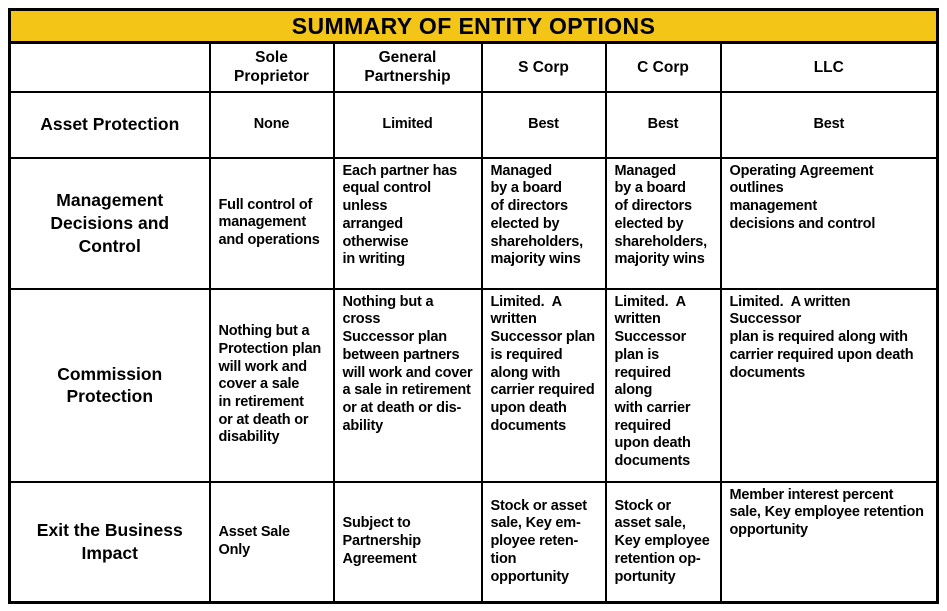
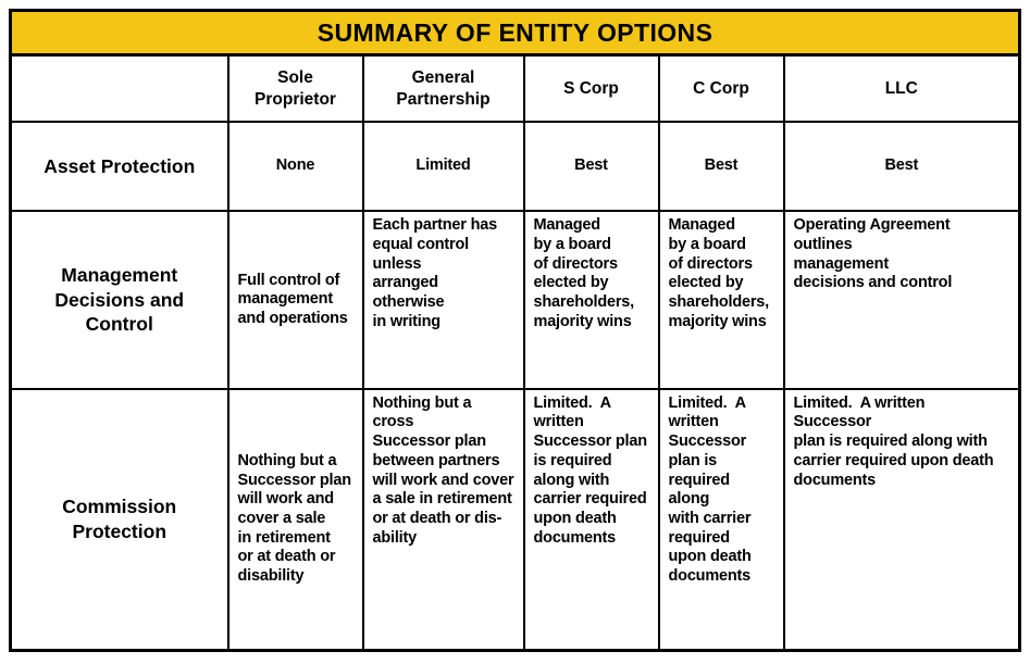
  SUMMARY OF ENTITY OPTIONS
  	Sole Proprietor	General Partnership	S Corp	C Corp	LLC
  Asset Protection	None	Limited	Best	Best	Best
  Management Decisions and Control	Full control of management and operations	Each partner has equal control unless arranged otherwise in writing	Managed by a board of directors elected by shareholders, majority wins	Managed by a board of directors elected by shareholders, majority wins	Operating Agreement outlines management decisions and control
- Commission Protection	Nothing but a Protection plan will work and cover a sale in retirement or at death or disability	Nothing but a cross Successor plan between partners will work and cover a sale in retirement or at death or dis- ability	Limited. A written Successor plan is required along with carrier required upon death documents	Limited. A written Successor plan is required along with carrier required upon death documents	Limited. A written Successor plan is required along with carrier required upon death documents
+ Commission Protection	Nothing but a Successor plan will work and cover a sale in retirement or at death or disability	Nothing but a cross Successor plan between partners will work and cover a sale in retirement or at death or dis- ability	Limited. A written Successor plan is required along with carrier required upon death documents	Limited. A written Successor plan is required along with carrier required upon death documents	Limited. A written Successor plan is required along with carrier required upon death documents
- Exit the Business Impact	Asset Sale Only	Subject to Partnership Agreement	Stock or asset sale, Key em- ployee reten- tion opportunity	Stock or asset sale, Key employee retention op- portunity	Member interest percent sale, Key employee retention opportunity
